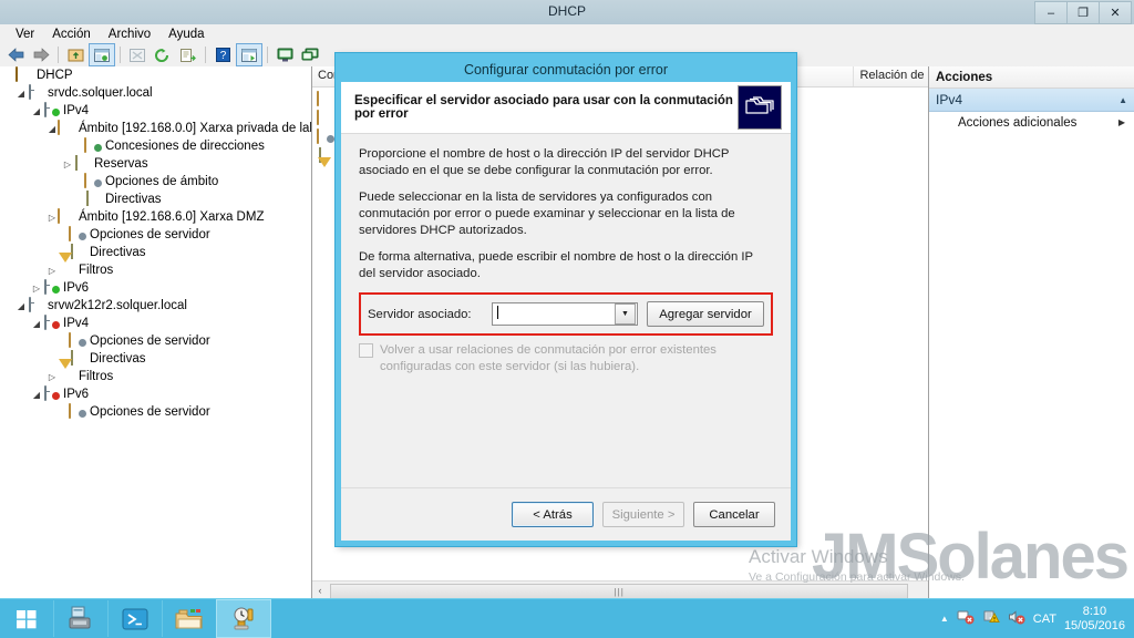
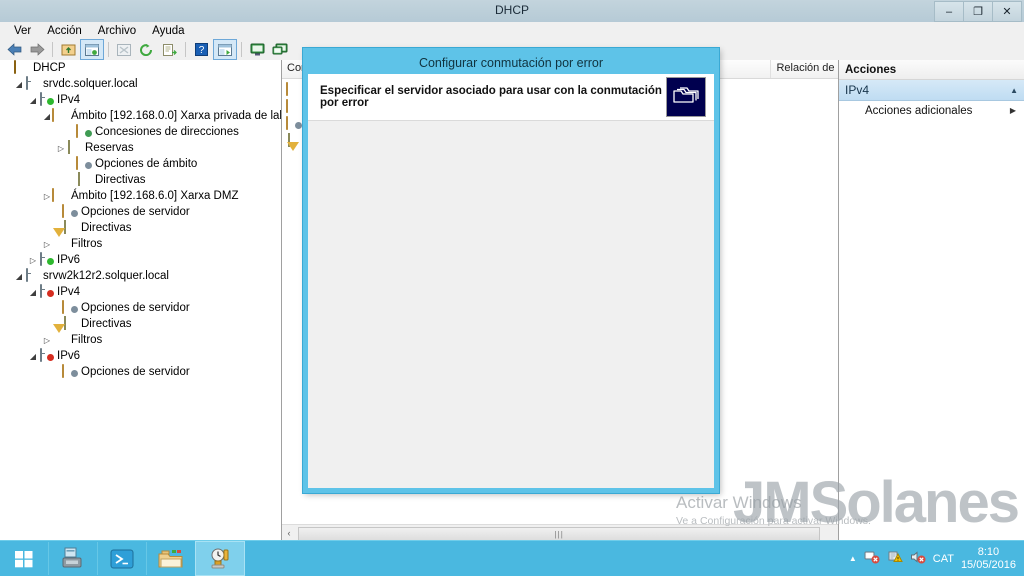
  DHCP
  –
  ❐
  ✕
  Ver
  Acción
  Archivo
  Ayuda
  ?
  DHCP
  ◢
  srvdc.solquer.local
  ◢
  IPv4
  ◢
  Ámbito [192.168.0.0] Xarxa privada de la
  Concesiones de direcciones
  ▷
  Reservas
  Opciones de ámbito
  Directivas
  ▷
  Ámbito [192.168.6.0] Xarxa DMZ
  Opciones de servidor
  Directivas
  ▷
  Filtros
  ▷
  IPv6
  ◢
  srvw2k12r2.solquer.local
  ◢
  IPv4
  Opciones de servidor
  Directivas
  ▷
  Filtros
  ◢
  IPv6
  Opciones de servidor
  Relación de
  ‹
  |||
  Acciones
  IPv4
  ▲
  Acciones adicionales
  ▶
  Activar Windows
  Ve a Configuración para activar Windows.
  JMSolanes
  Configurar conmutación por error
  Especificar el servidor asociado para usar con la conmutación por error
- Proporcione el nombre de host o la dirección IP del servidor DHCP asociado en el que se debe configurar la conmutación por error.
- Puede seleccionar en la lista de servidores ya configurados con conmutación por error o puede examinar y seleccionar en la lista de servidores DHCP autorizados.
- De forma alternativa, puede escribir el nombre de host o la dirección IP del servidor asociado.
- Servidor asociado:
- Agregar servidor
- Volver a usar relaciones de conmutación por error existentes configuradas con este servidor (si las hubiera).
- < Atrás
- Siguiente >
- Cancelar
  ▲
  CAT
  8:10
  15/05/2016
